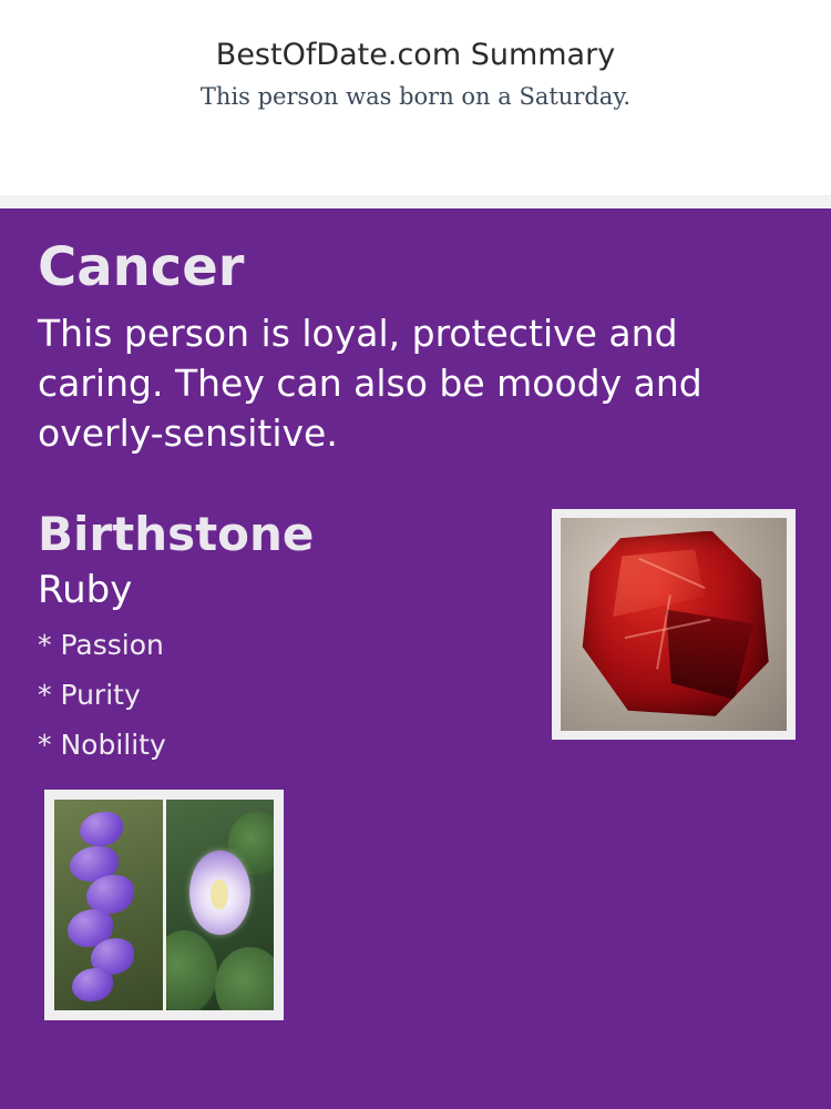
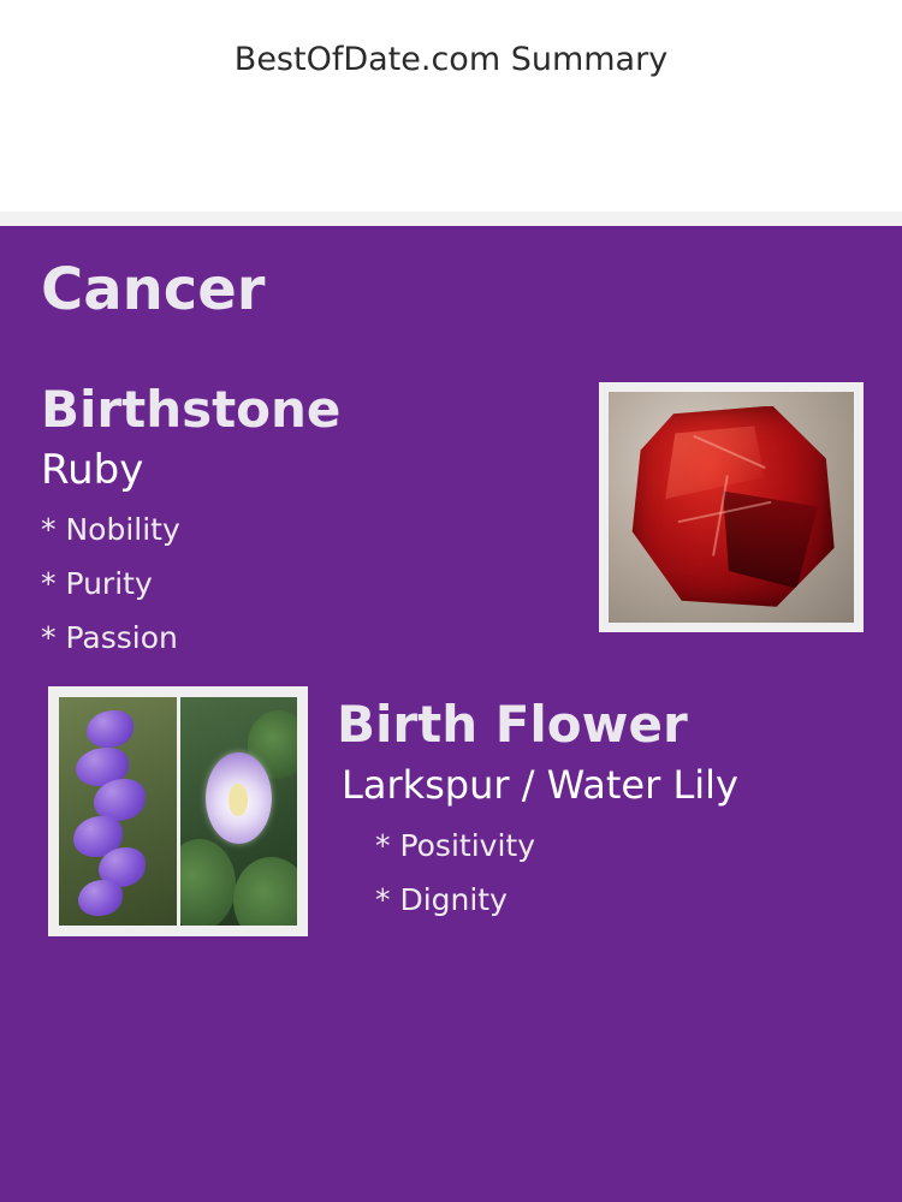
  BestOfDate.com Summary
- This person was born on a Saturday.
  Cancer
- This person is loyal, protective and caring. They can also be moody and overly-sensitive.
  Birthstone
  Ruby
- * Passion
+ * Nobility
  * Purity
- * Nobility
+ * Passion
+ Birth Flower
+ Larkspur / Water Lily
+ * Positivity
+ * Dignity
